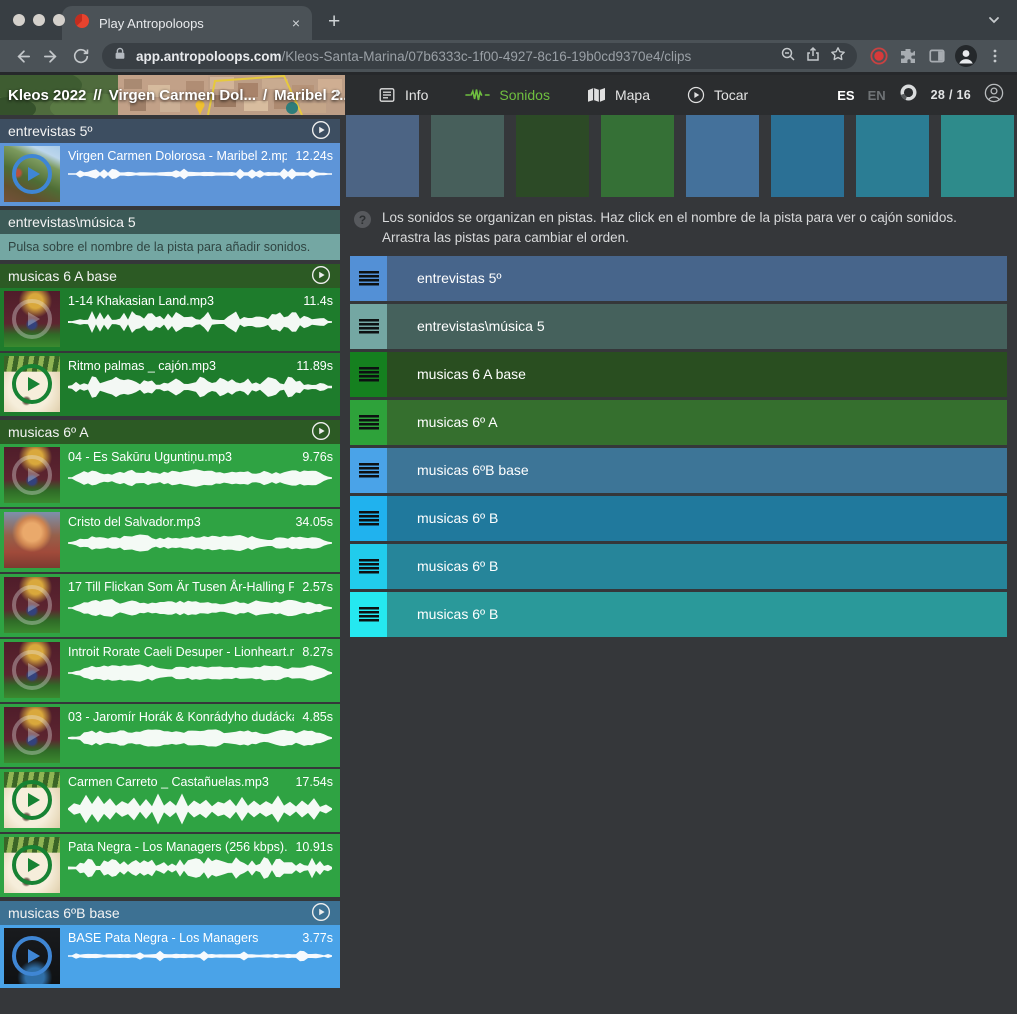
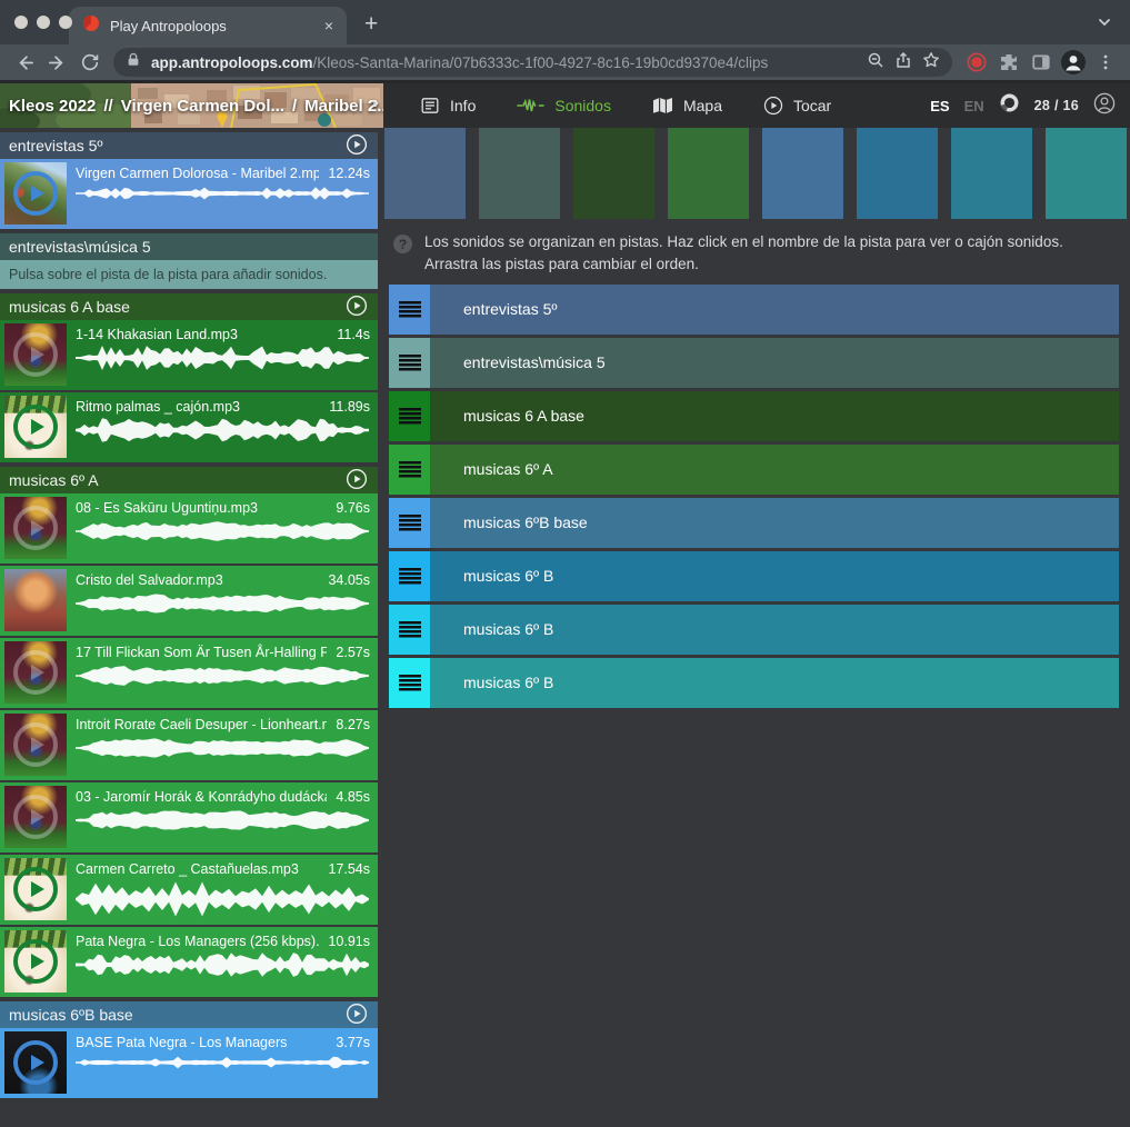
  Play Antropoloops
  ×
  +
  app.antropoloops.com/Kleos-Santa-Marina/07b6333c-1f00-4927-8c16-19b0cd9370e4/clips
  Kleos 2022
  //
  Virgen Carmen Dol...
  /
  Maribel 2.
  ›
  Info
  Sonidos
  Mapa
  Tocar
  ES
  EN
  28 / 16
  entrevistas 5º
  Virgen Carmen Dolorosa - Maribel 2.mp
  12.24s
  entrevistas\música 5
- Pulsa sobre el nombre de la pista para añadir sonidos.
+ Pulsa sobre el pista de la pista para añadir sonidos.
  musicas 6 A base
  1-14 Khakasian Land.mp3
  11.4s
  Ritmo palmas _ cajón.mp3
  11.89s
  musicas 6º A
- 04 - Es Sakūru Uguntiņu.mp3
+ 08 - Es Sakūru Uguntiņu.mp3
  9.76s
  Cristo del Salvador.mp3
  34.05s
  17 Till Flickan Som Är Tusen År-Halling F
  2.57s
  Introit Rorate Caeli Desuper - Lionheart.
  8.27s
  03 - Jaromír Horák & Konrádyho dudáck
  4.85s
  Carmen Carreto _ Castañuelas.mp3
  17.54s
  Pata Negra - Los Managers (256 kbps).
  10.91s
  musicas 6ºB base
  BASE Pata Negra - Los Managers
  3.77s
  ?
  Los sonidos se organizan en pistas. Haz click en el nombre de la pista para ver o cajón sonidos. Arrastra las pistas para cambiar el orden.
  entrevistas 5º
  entrevistas\música 5
  musicas 6 A base
  musicas 6º A
  musicas 6ºB base
  musicas 6º B
  musicas 6º B
  musicas 6º B
